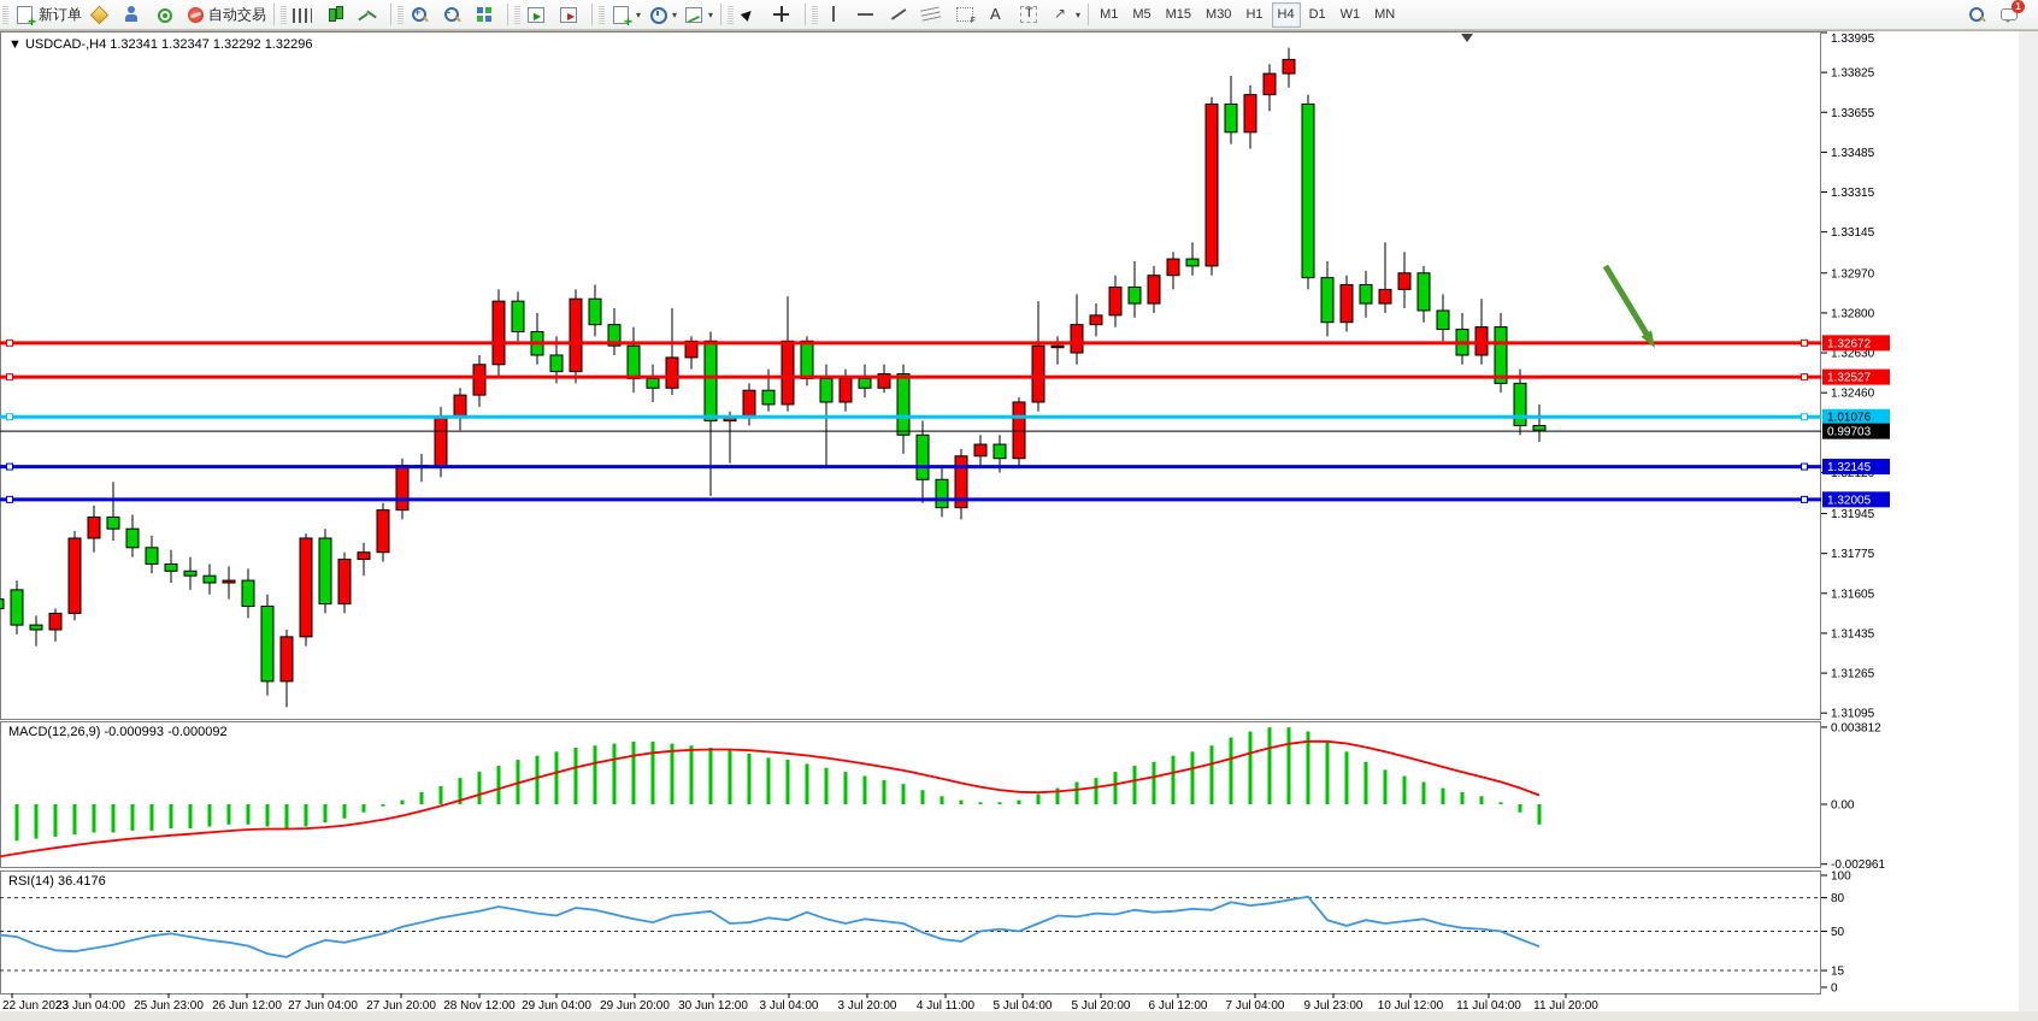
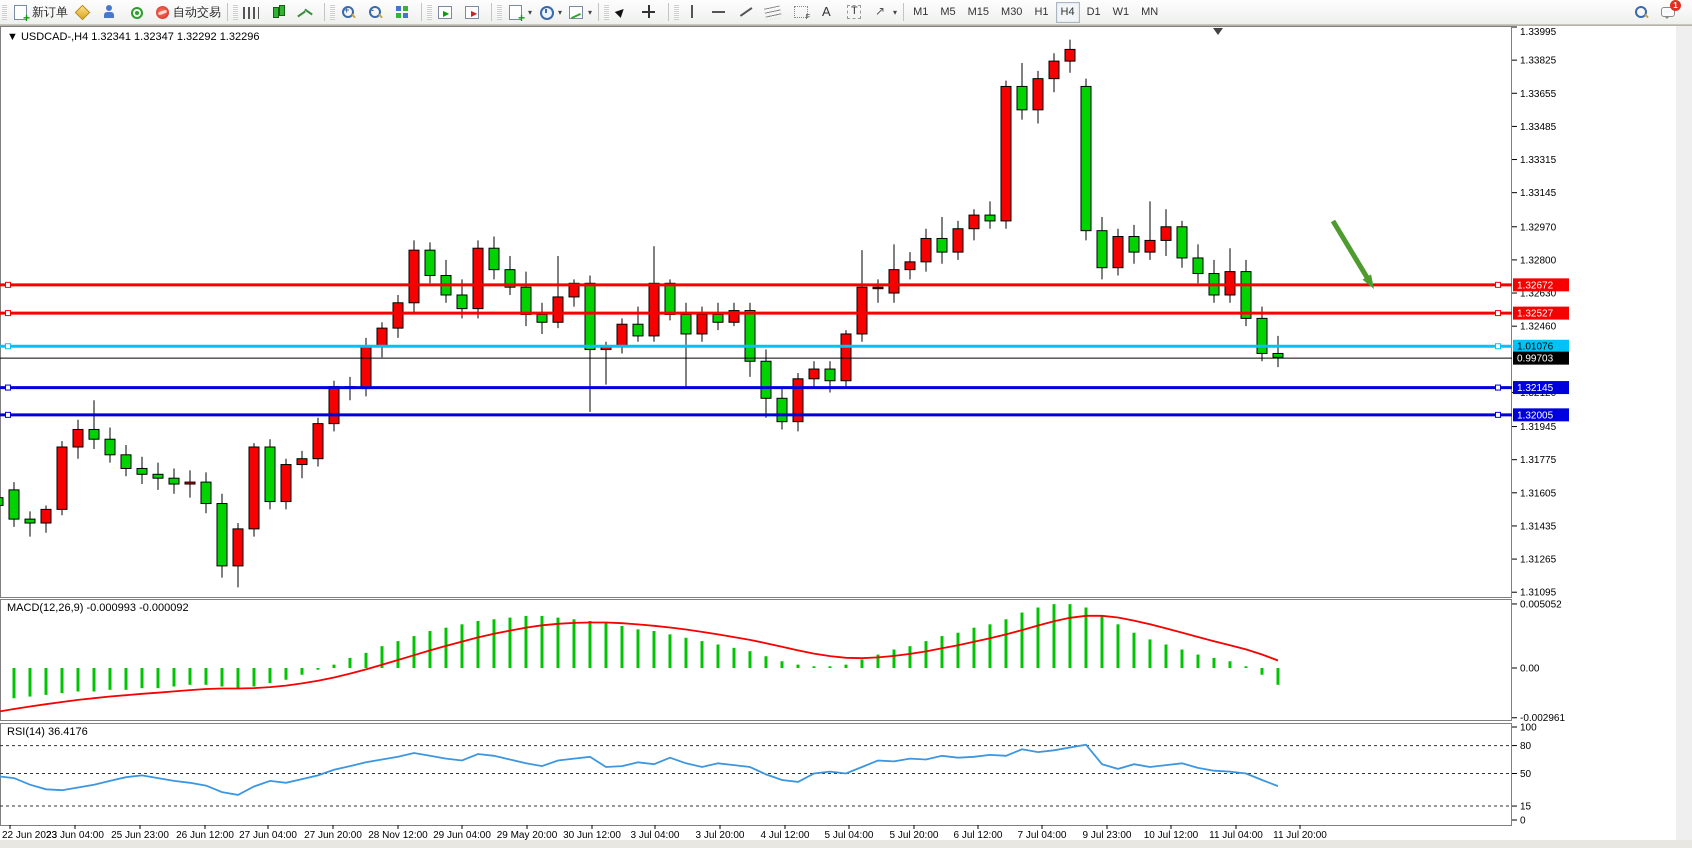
  新订单
  自动交易
  +
  -
  ▾
  ▾
  ▾
  ▾
  M1
  M5
  M15
  M30
  H1
  H4
  D1
  W1
  MN
  1
  1.33995
  1.33825
  1.33655
  1.33485
  1.33315
  1.33145
  1.32970
  1.32800
  1.32630
  1.32460
  1.31945
  1.31775
  1.31605
  1.31435
  1.31265
  1.31095
- 0.003812
+ 0.005052
  0.00
  -0.002961
  100
  80
  50
  15
  0
  1.32672
  1.32527
  1.01076
  1.32145
  1.32005
  0.99703
  22 Jun 2023
  23 Jun 04:00
  25 Jun 23:00
  26 Jun 12:00
  27 Jun 04:00
  27 Jun 20:00
  28 Nov 12:00
  29 Jun 04:00
- 29 Jun 20:00
+ 29 May 20:00
  30 Jun 12:00
  3 Jul 04:00
  3 Jul 20:00
- 4 Jul 11:00
+ 4 Jul 12:00
  5 Jul 04:00
  5 Jul 20:00
  6 Jul 12:00
  7 Jul 04:00
  9 Jul 23:00
  10 Jul 12:00
  11 Jul 04:00
  11 Jul 20:00
  ▼ USDCAD-,H4 1.32341 1.32347 1.32292 1.32296
  MACD(12,26,9) -0.000993 -0.000092
  RSI(14) 36.4176
